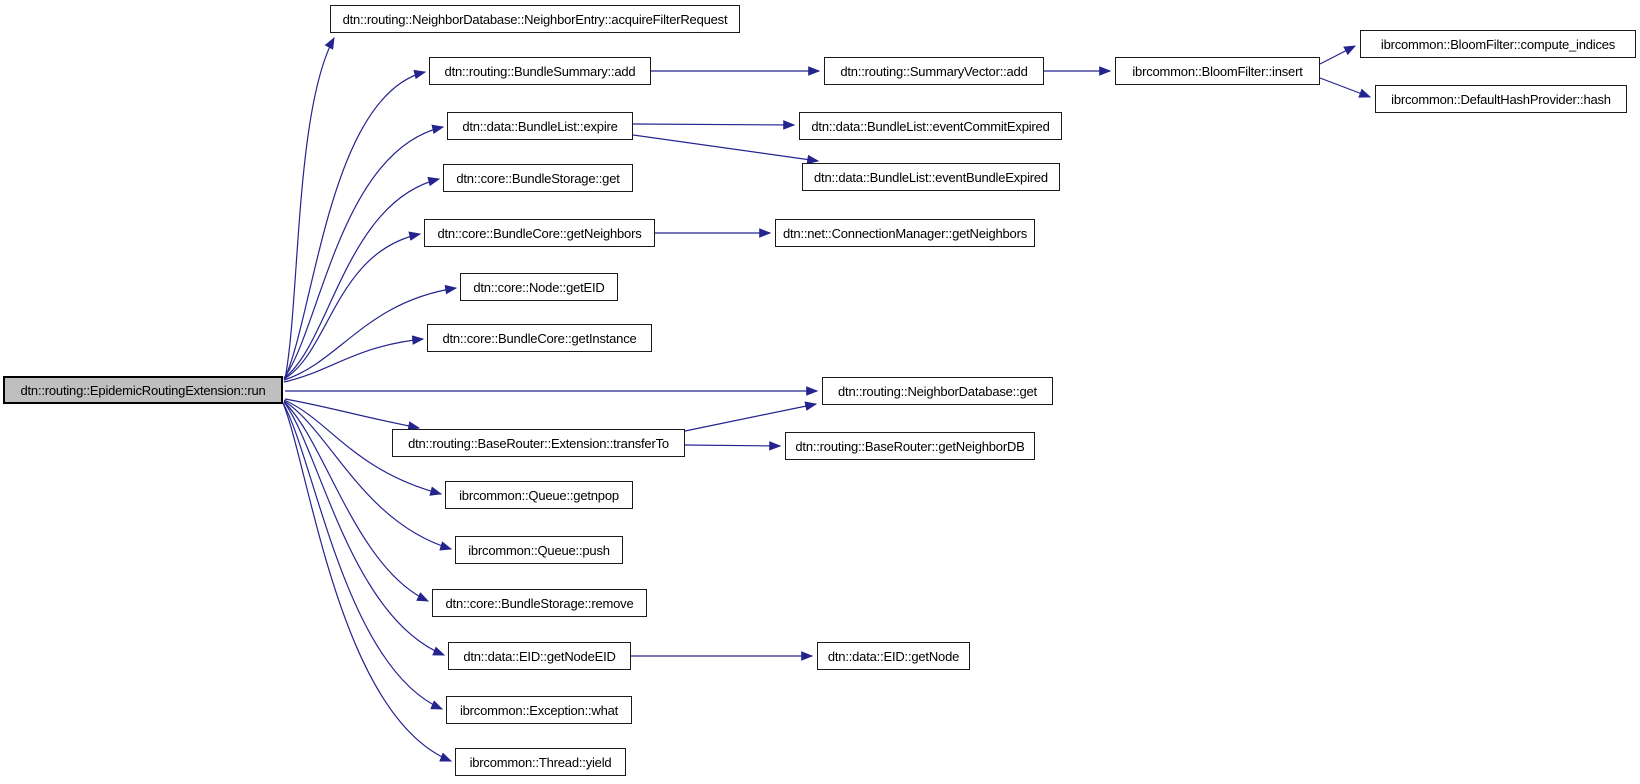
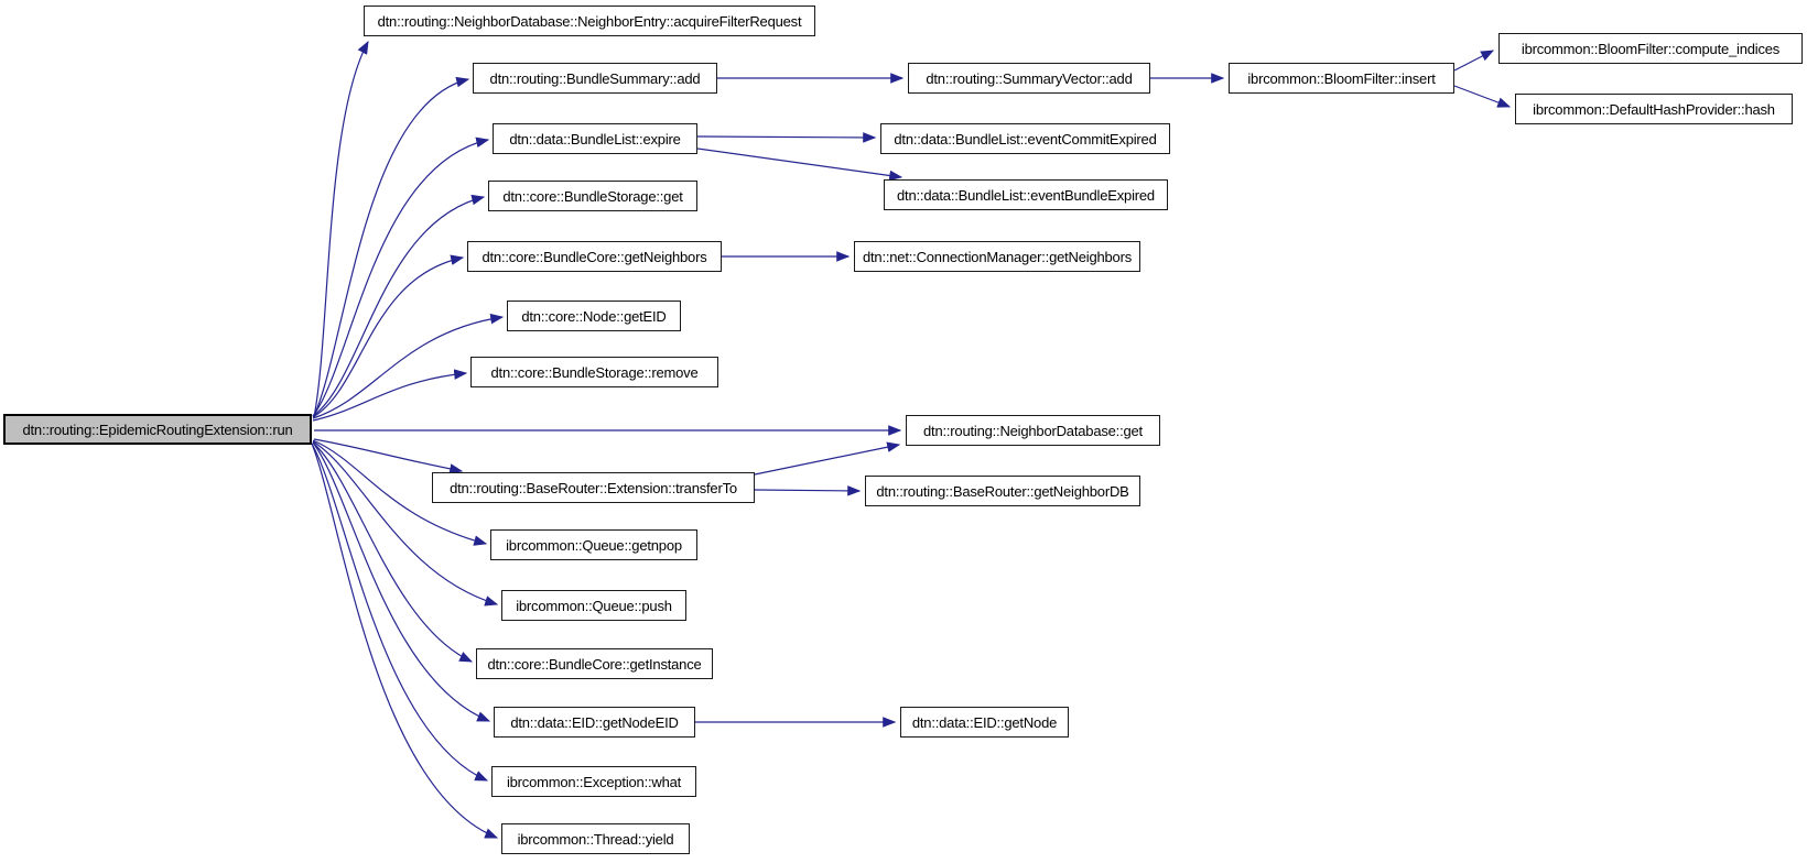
  dtn::routing::EpidemicRoutingExtension::run
  dtn::routing::NeighborDatabase::NeighborEntry::acquireFilterRequest
  dtn::routing::BundleSummary::add
  dtn::data::BundleList::expire
  dtn::core::BundleStorage::get
  dtn::core::BundleCore::getNeighbors
  dtn::core::Node::getEID
- dtn::core::BundleCore::getInstance
+ dtn::core::BundleStorage::remove
  dtn::routing::BaseRouter::Extension::transferTo
  ibrcommon::Queue::getnpop
  ibrcommon::Queue::push
- dtn::core::BundleStorage::remove
+ dtn::core::BundleCore::getInstance
  dtn::data::EID::getNodeEID
  ibrcommon::Exception::what
  ibrcommon::Thread::yield
  dtn::routing::SummaryVector::add
  dtn::data::BundleList::eventCommitExpired
  dtn::data::BundleList::eventBundleExpired
  dtn::net::ConnectionManager::getNeighbors
  dtn::routing::NeighborDatabase::get
  dtn::routing::BaseRouter::getNeighborDB
  dtn::data::EID::getNode
  ibrcommon::BloomFilter::insert
  ibrcommon::BloomFilter::compute_indices
  ibrcommon::DefaultHashProvider::hash
